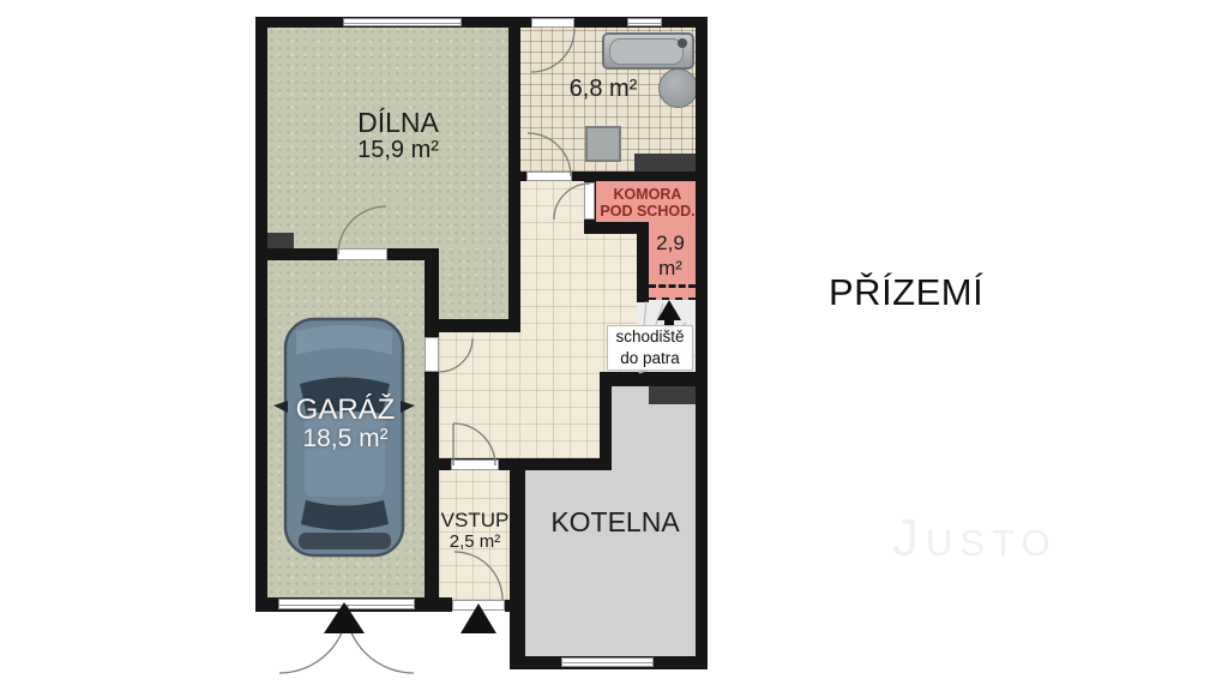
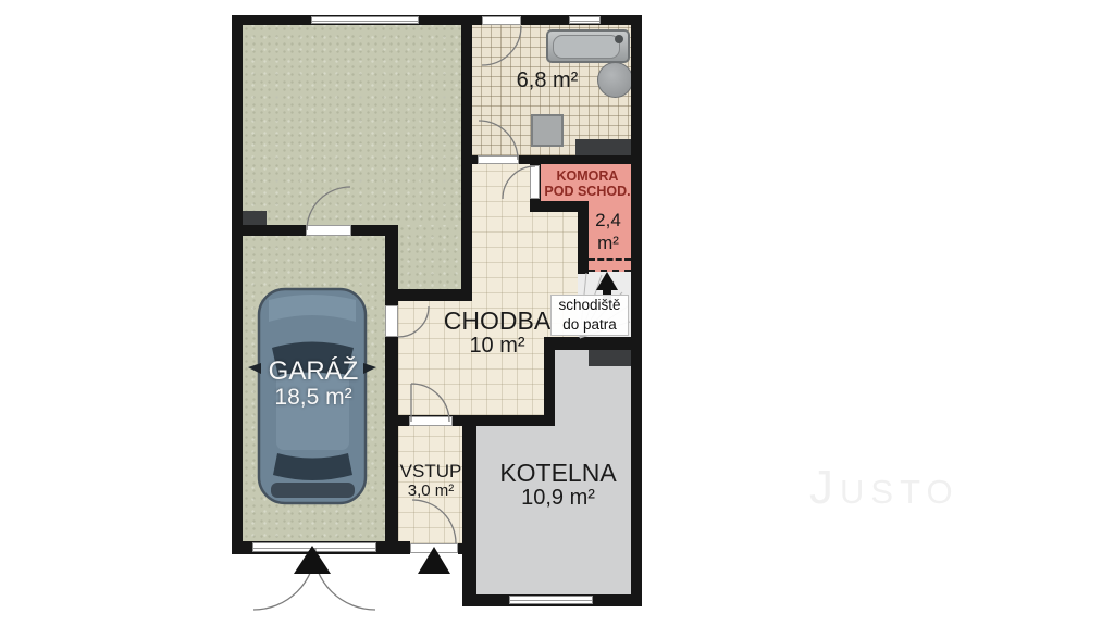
- DÍLNA
- 15,9 m²
  6,8 m²
  KOMORA
  POD SCHOD.
- 2,9
+ 2,4
  m²
+ CHODBA
+ 10 m²
  GARÁŽ
  18,5 m²
  VSTUP
- 2,5 m²
+ 3,0 m²
  KOTELNA
+ 10,9 m²
  schodiště
  do patra
- PŘÍZEMÍ
